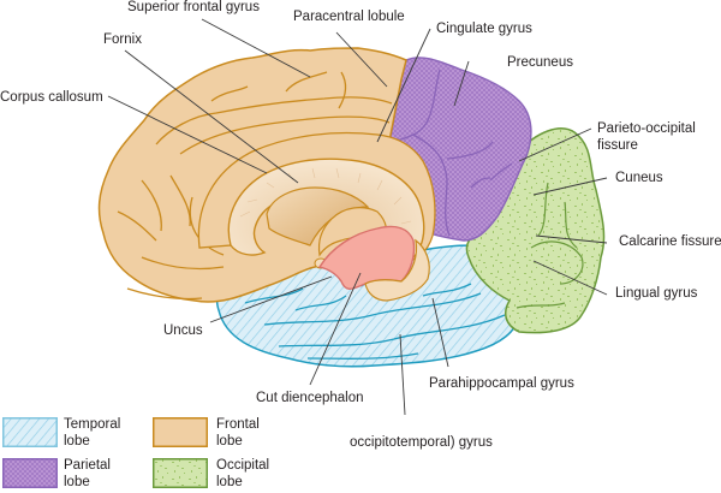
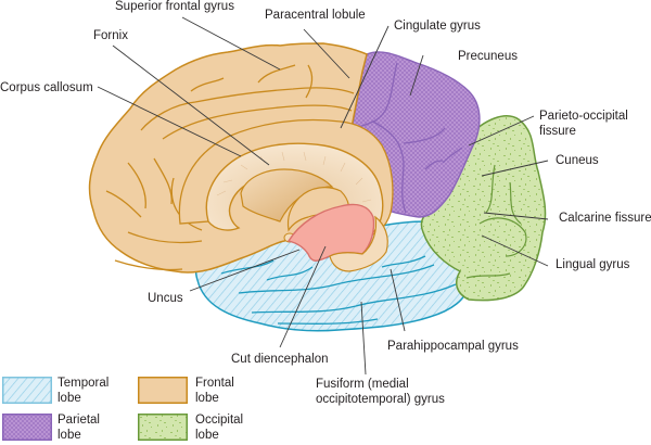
  Superior frontal gyrus
  Paracentral lobule
  Cingulate gyrus
  Fornix
  Precuneus
  Corpus callosum
  Parieto-occipital
  fissure
  Cuneus
  Calcarine fissure
  Lingual gyrus
  Uncus
  Cut diencephalon
  Parahippocampal gyrus
+ Fusiform (medial
  occipitotemporal) gyrus
  Temporal
  lobe
  Frontal
  lobe
  Parietal
  lobe
  Occipital
  lobe
